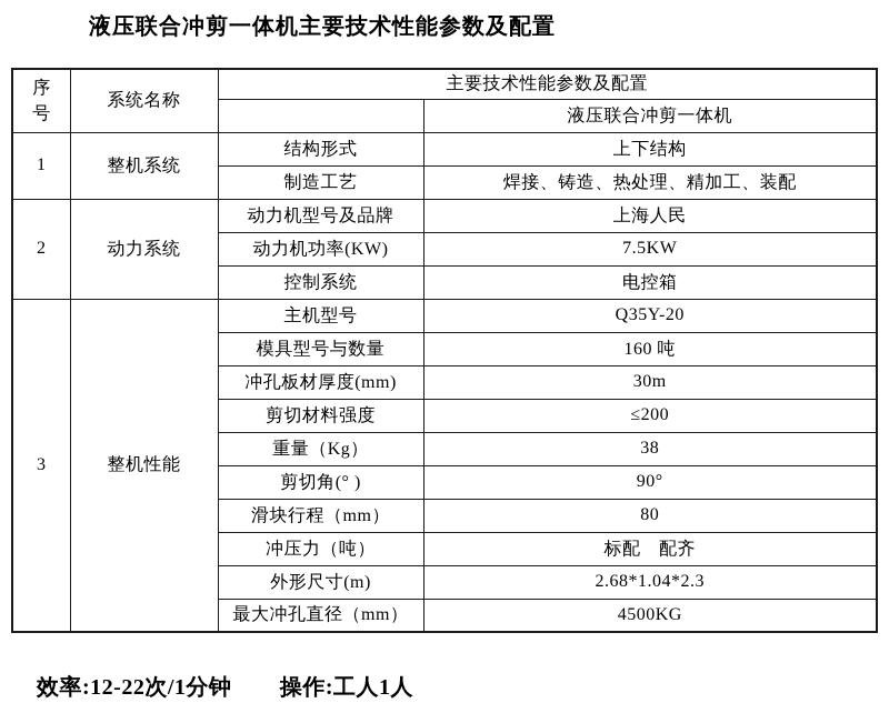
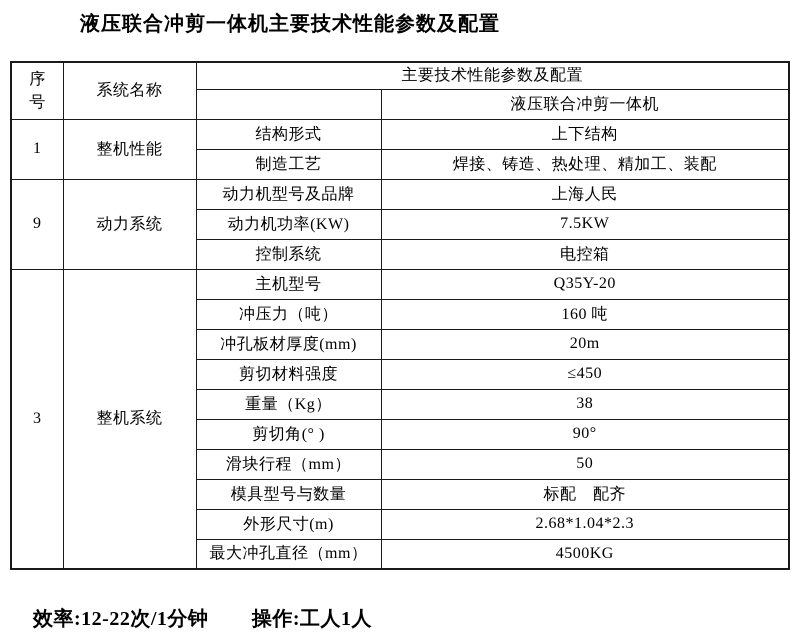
  液压联合冲剪一体机主要技术性能参数及配置
  序号	系统名称	主要技术性能参数及配置
  	液压联合冲剪一体机
- 1	整机系统	结构形式	上下结构
+ 1	整机性能	结构形式	上下结构
  制造工艺	焊接、铸造、热处理、精加工、装配
- 2	动力系统	动力机型号及品牌	上海人民
+ 9	动力系统	动力机型号及品牌	上海人民
  动力机功率(KW)	7.5KW
  控制系统	电控箱
- 3	整机性能	主机型号	Q35Y-20
+ 3	整机系统	主机型号	Q35Y-20
- 模具型号与数量	160 吨
+ 冲压力（吨）	160 吨
- 冲孔板材厚度(mm)	30m
+ 冲孔板材厚度(mm)	20m
- 剪切材料强度	≤200
+ 剪切材料强度	≤450
  重量（Kg）	38
  剪切角(° )	90°
- 滑块行程（mm）	80
+ 滑块行程（mm）	50
- 冲压力（吨）	标配 配齐
+ 模具型号与数量	标配 配齐
  外形尺寸(m)	2.68*1.04*2.3
  最大冲孔直径（mm）	4500KG
  效率:12-22次/1分钟 操作:工人1人
